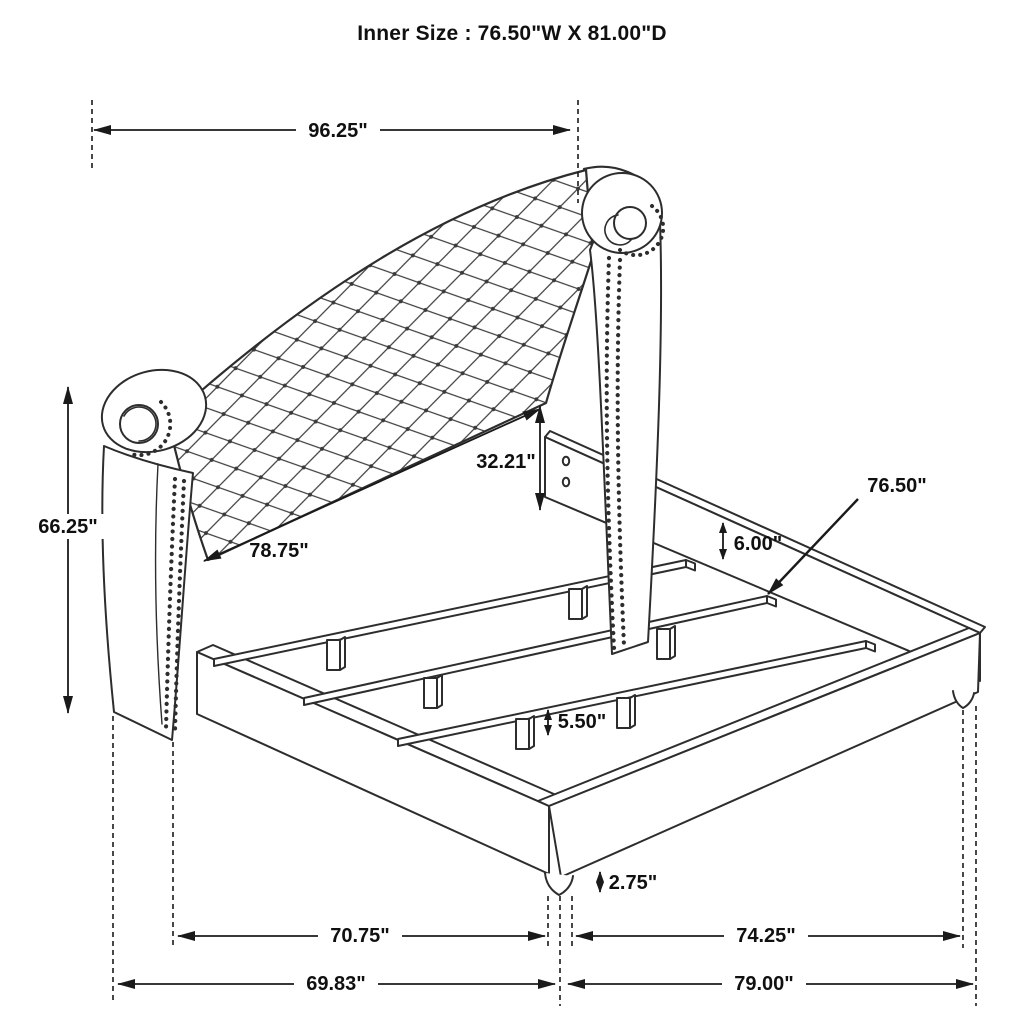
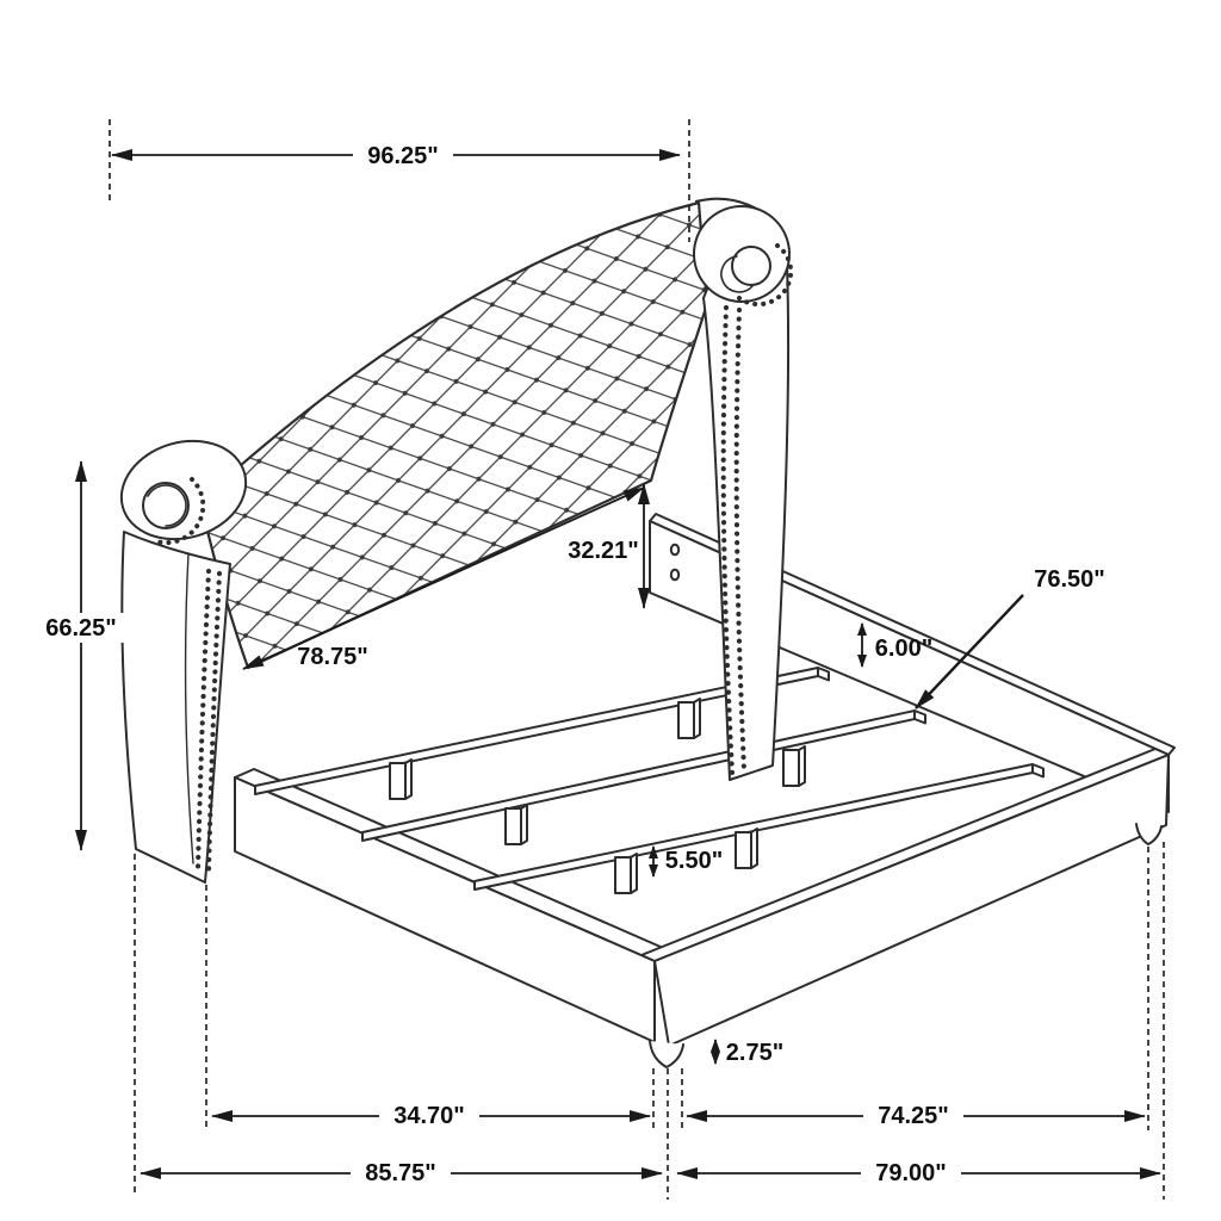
- Inner Size : 76.50"W X 81.00"D
  96.25"
  66.25"
  78.75"
  32.21"
  6.00"
  76.50"
  5.50"
  2.75"
- 70.75"
+ 34.70"
  74.25"
- 69.83"
+ 85.75"
  79.00"
